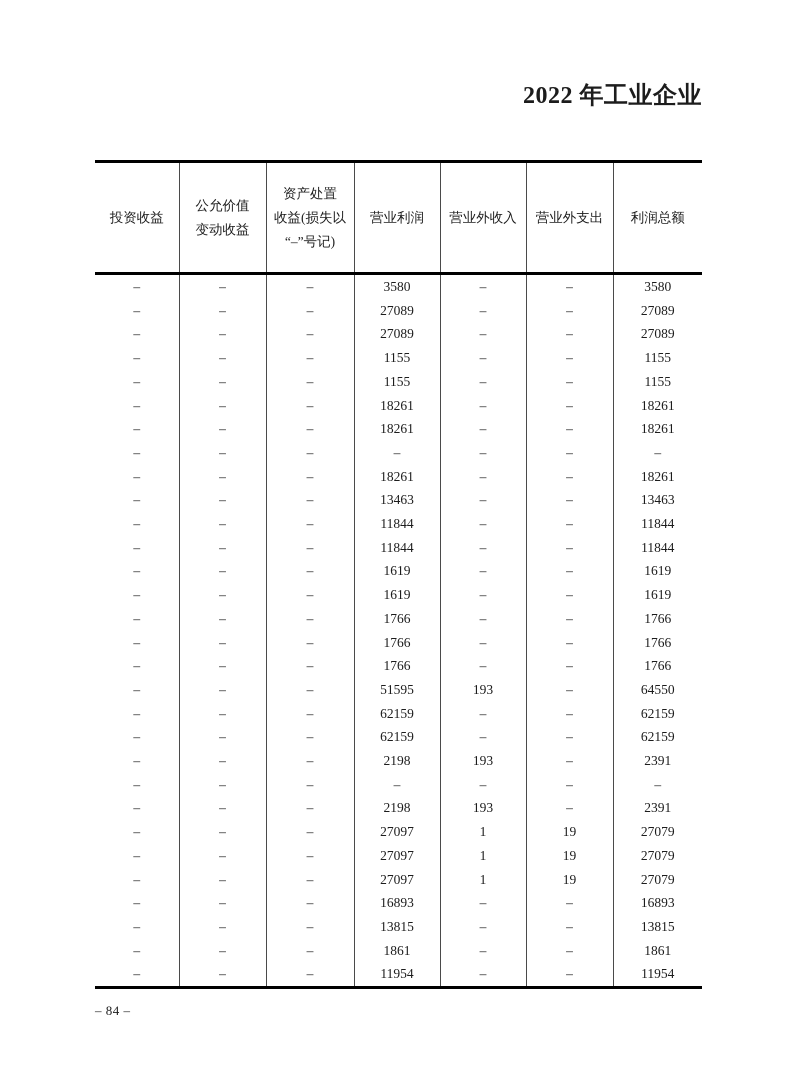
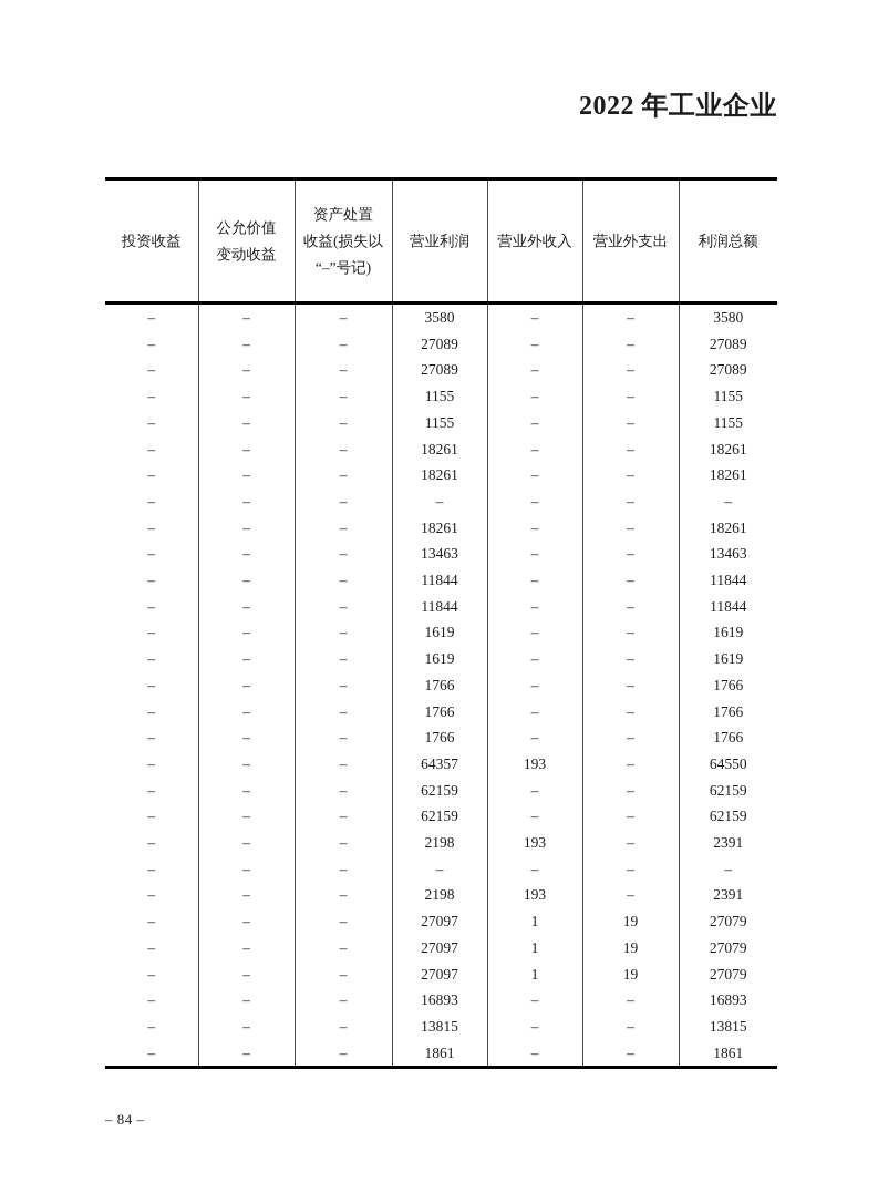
  2022 年工业企业
  投资收益	公允价值变动收益	资产处置收益(损失以“–”号记)	营业利润	营业外收入	营业外支出	利润总额
  –	–	–	3580	–	–	3580
  –	–	–	27089	–	–	27089
  –	–	–	27089	–	–	27089
  –	–	–	1155	–	–	1155
  –	–	–	1155	–	–	1155
  –	–	–	18261	–	–	18261
  –	–	–	18261	–	–	18261
  –	–	–	–	–	–	–
  –	–	–	18261	–	–	18261
  –	–	–	13463	–	–	13463
  –	–	–	11844	–	–	11844
  –	–	–	11844	–	–	11844
  –	–	–	1619	–	–	1619
  –	–	–	1619	–	–	1619
  –	–	–	1766	–	–	1766
  –	–	–	1766	–	–	1766
  –	–	–	1766	–	–	1766
- –	–	–	51595	193	–	64550
+ –	–	–	64357	193	–	64550
  –	–	–	62159	–	–	62159
  –	–	–	62159	–	–	62159
  –	–	–	2198	193	–	2391
  –	–	–	–	–	–	–
  –	–	–	2198	193	–	2391
  –	–	–	27097	1	19	27079
  –	–	–	27097	1	19	27079
  –	–	–	27097	1	19	27079
  –	–	–	16893	–	–	16893
  –	–	–	13815	–	–	13815
  –	–	–	1861	–	–	1861
- –	–	–	11954	–	–	11954
  – 84 –
